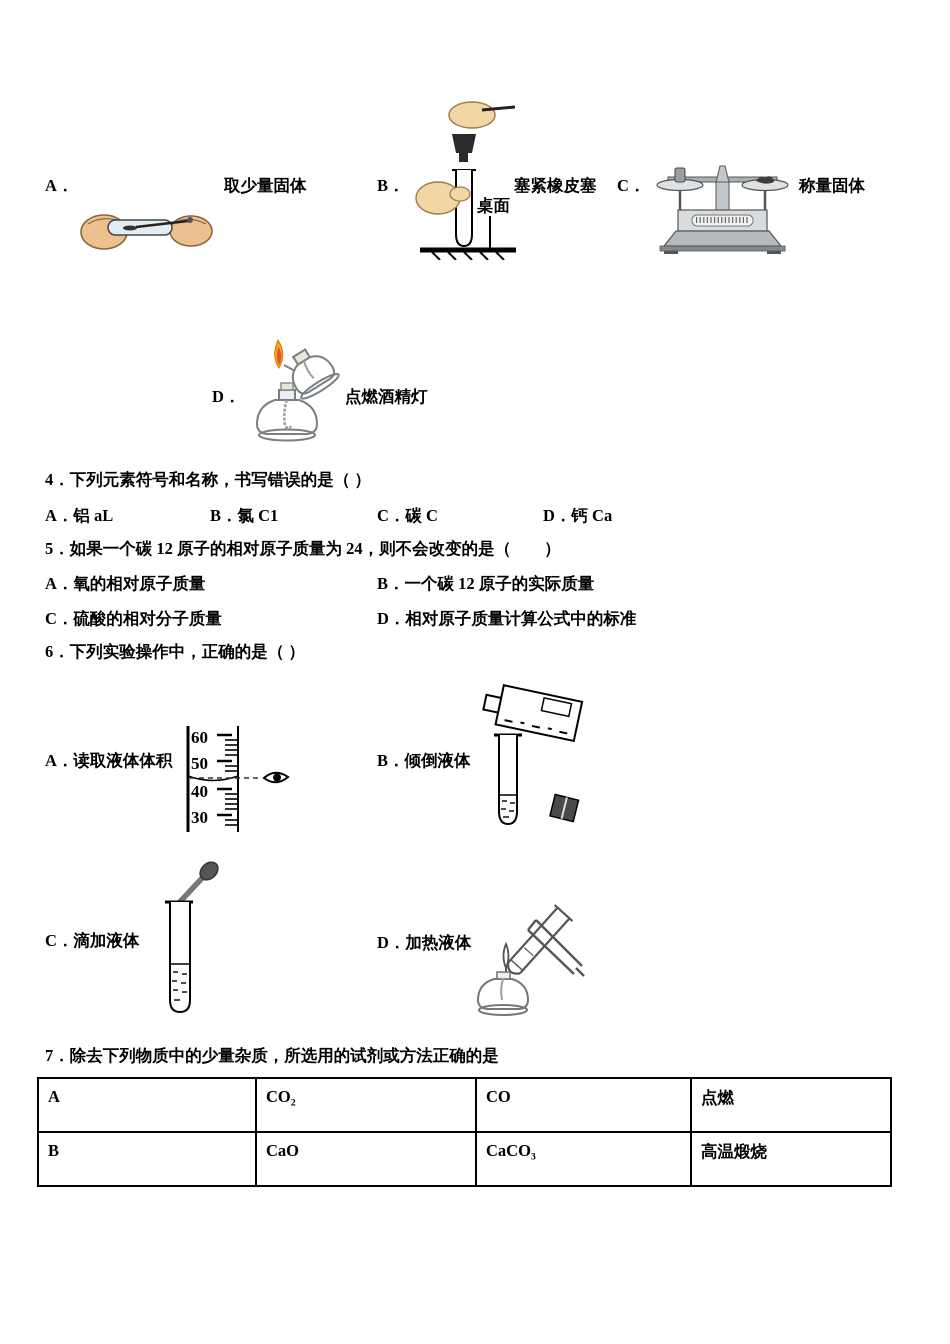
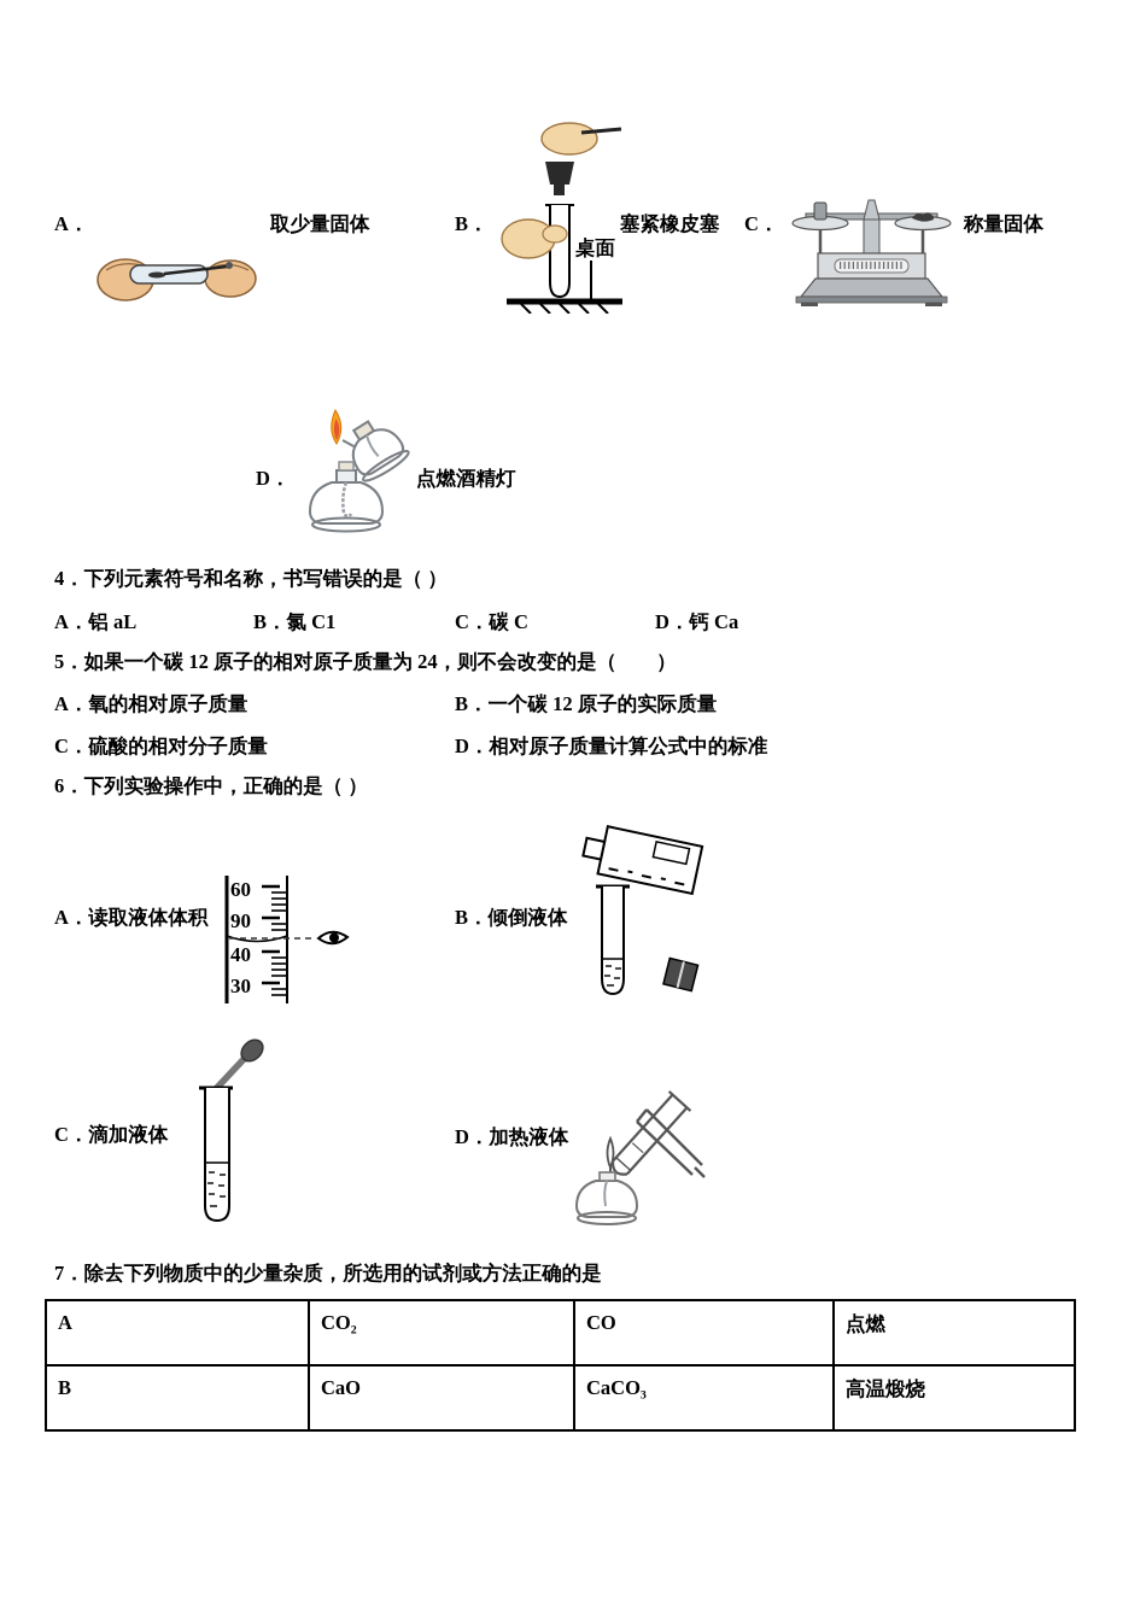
  A．
  取少量固体
  B．
  桌面
  塞紧橡皮塞
  C．
  称量固体
  D．
  点燃酒精灯
  4．下列元素符号和名称，书写错误的是（ ）
  A．铝 aL
  B．氯 C1
  C．碳 C
  D．钙 Ca
  5．如果一个碳 12 原子的相对原子质量为 24，则不会改变的是（ ）
  A．氧的相对原子质量
  B．一个碳 12 原子的实际质量
  C．硫酸的相对分子质量
  D．相对原子质量计算公式中的标准
  6．下列实验操作中，正确的是（ ）
  A．读取液体体积
  60
- 50
+ 90
  40
  30
  B．倾倒液体
  C．滴加液体
  D．加热液体
  7．除去下列物质中的少量杂质，所选用的试剂或方法正确的是
  A	CO₂	CO	点燃
  B	CaO	CaCO₃	高温煅烧
